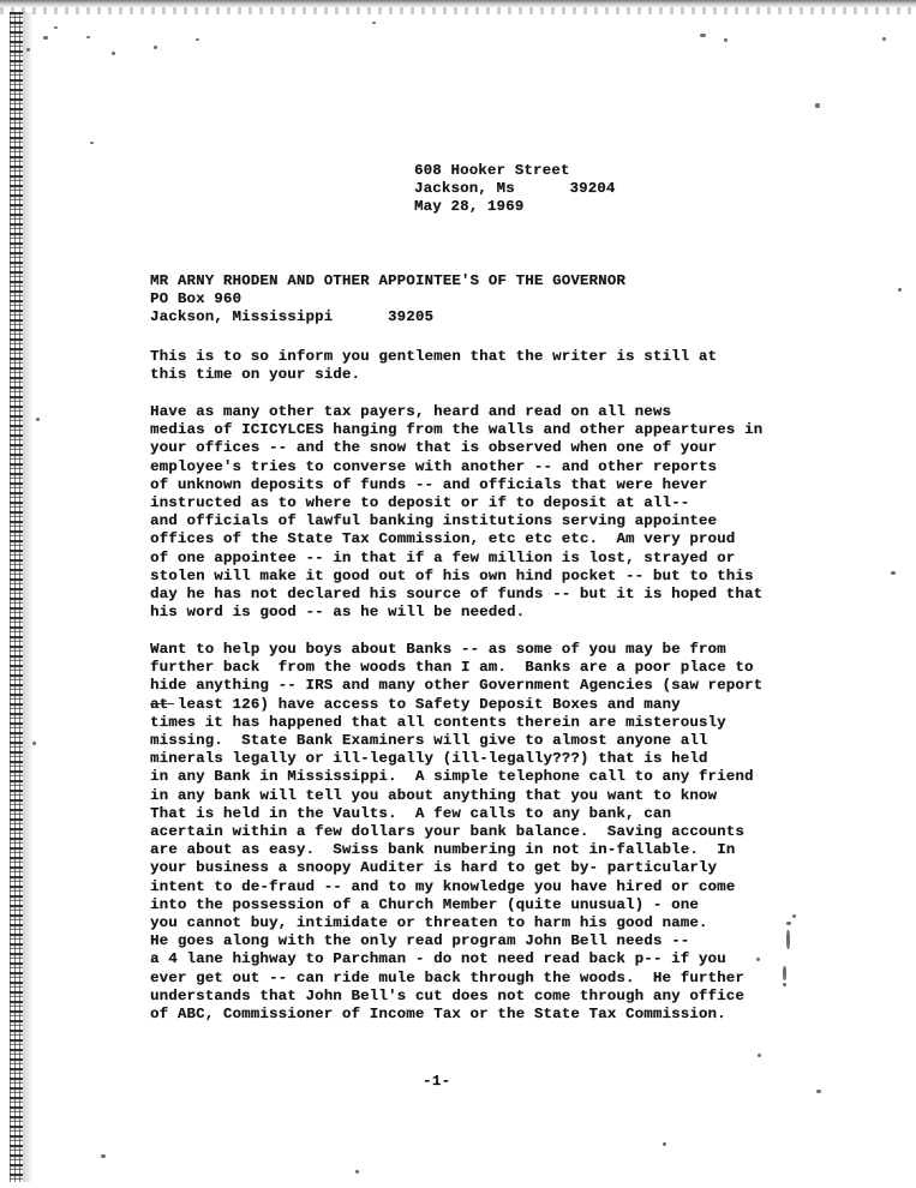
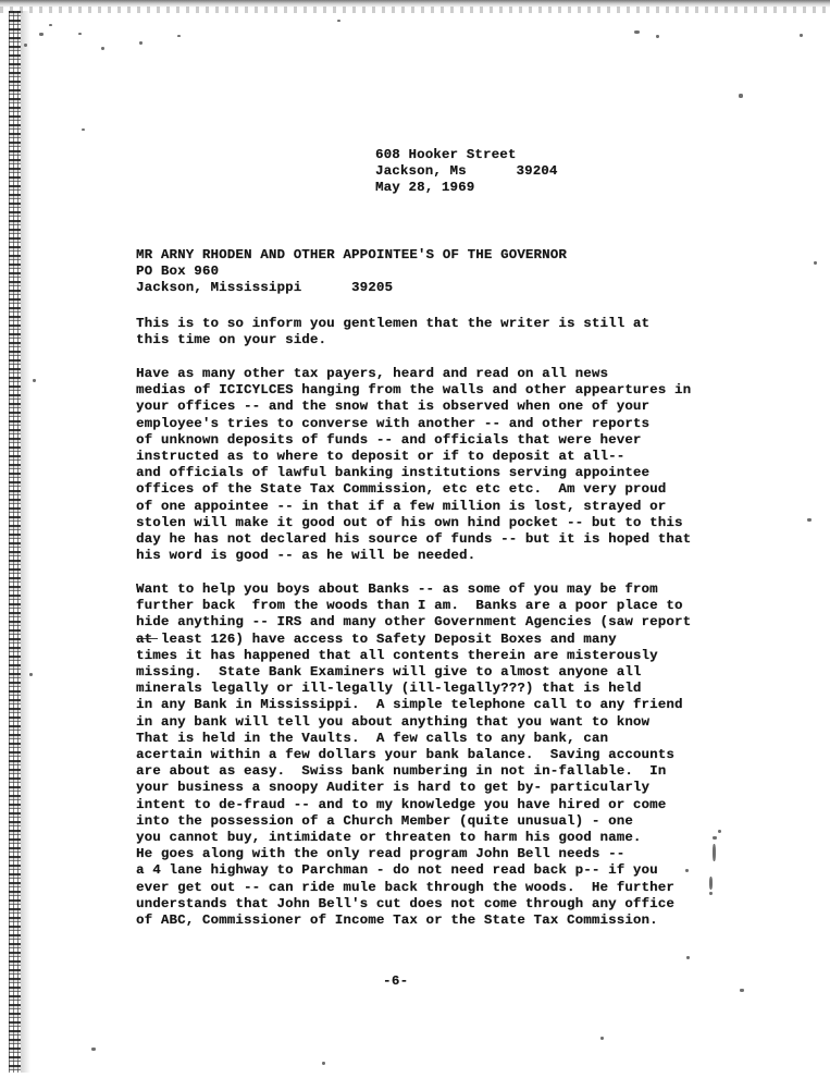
  608 Hooker Street
  Jackson, Ms 39204
  May 28, 1969
  MR ARNY RHODEN AND OTHER APPOINTEE'S OF THE GOVERNOR
  PO Box 960
  Jackson, Mississippi 39205
  This is to so inform you gentlemen that the writer is still at
  this time on your side.
  Have as many other tax payers, heard and read on all news
  medias of ICICYLCES hanging from the walls and other appeartures in
  your offices -- and the snow that is observed when one of your
  employee's tries to converse with another -- and other reports
  of unknown deposits of funds -- and officials that were hever
  instructed as to where to deposit or if to deposit at all--
  and officials of lawful banking institutions serving appointee
  offices of the State Tax Commission, etc etc etc. Am very proud
  of one appointee -- in that if a few million is lost, strayed or
  stolen will make it good out of his own hind pocket -- but to this
  day he has not declared his source of funds -- but it is hoped that
  his word is good -- as he will be needed.
  Want to help you boys about Banks -- as some of you may be from
  further back from the woods than I am. Banks are a poor place to
  hide anything -- IRS and many other Government Agencies (saw report
  at least 126) have access to Safety Deposit Boxes and many
  times it has happened that all contents therein are misterously
  missing. State Bank Examiners will give to almost anyone all
  minerals legally or ill-legally (ill-legally???) that is held
  in any Bank in Mississippi. A simple telephone call to any friend
  in any bank will tell you about anything that you want to know
  That is held in the Vaults. A few calls to any bank, can
  acertain within a few dollars your bank balance. Saving accounts
  are about as easy. Swiss bank numbering in not in-fallable. In
  your business a snoopy Auditer is hard to get by- particularly
  intent to de-fraud -- and to my knowledge you have hired or come
  into the possession of a Church Member (quite unusual) - one
  you cannot buy, intimidate or threaten to harm his good name.
  He goes along with the only read program John Bell needs --
  a 4 lane highway to Parchman - do not need read back p-- if you
  ever get out -- can ride mule back through the woods. He further
  understands that John Bell's cut does not come through any office
  of ABC, Commissioner of Income Tax or the State Tax Commission.
- -1-
+ -6-
